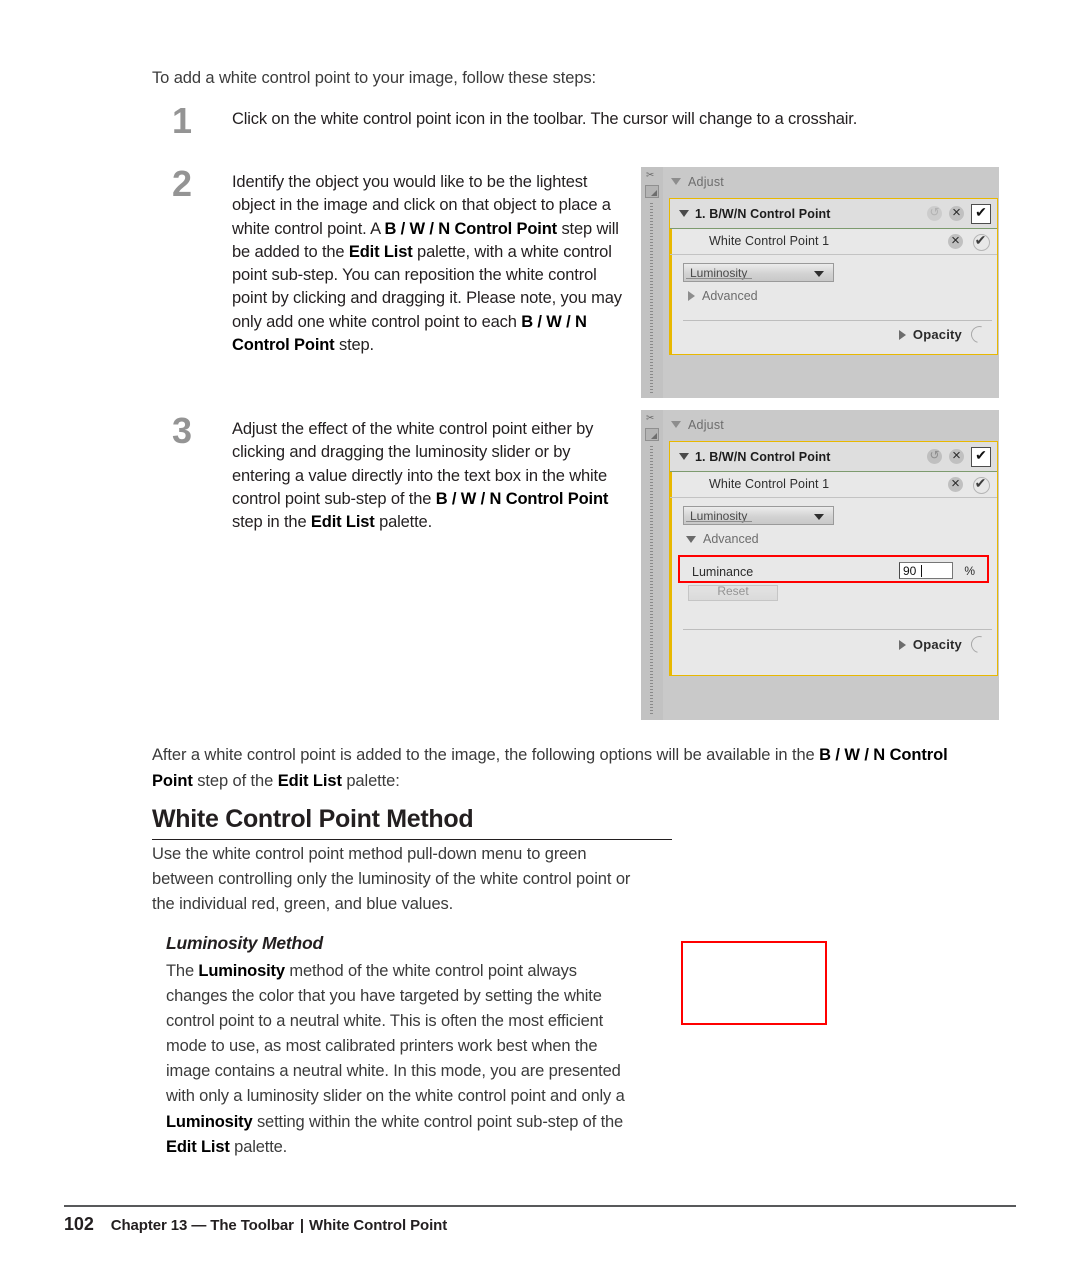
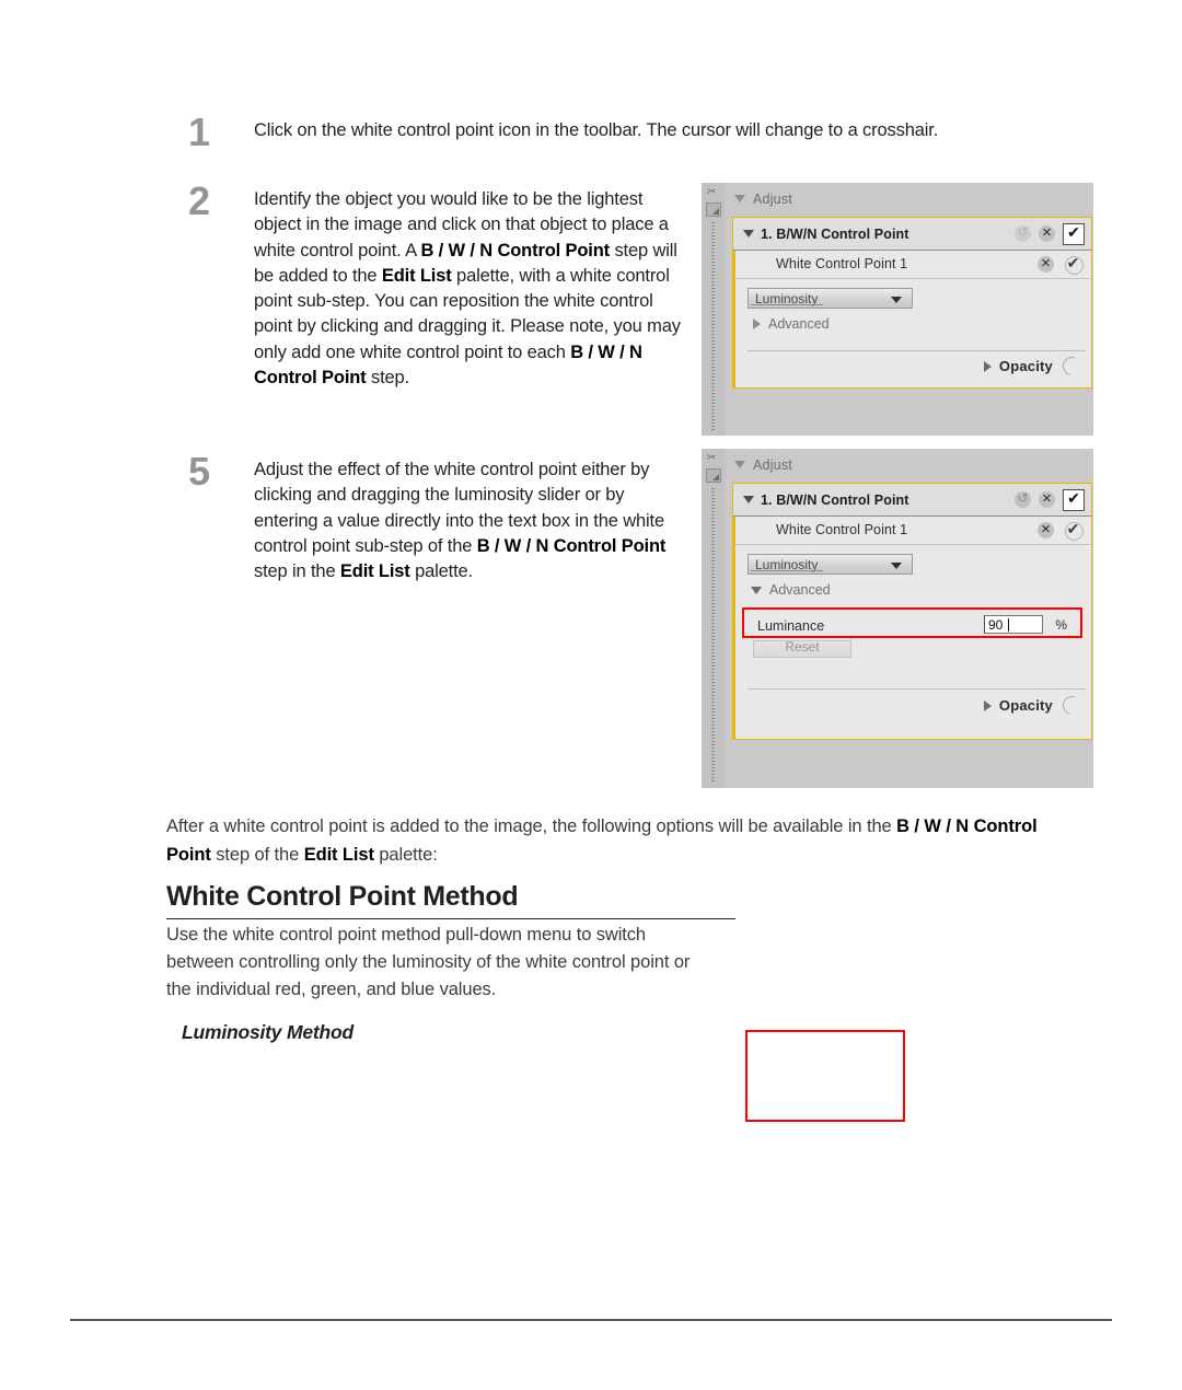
- To add a white control point to your image, follow these steps:
  1
  Click on the white control point icon in the toolbar. The cursor will change to a crosshair.
  2
  Identify the object you would like to be the lightest object in the image and click on that object to place a white control point. A B / W / N Control Point step will be added to the Edit List palette, with a white control point sub-step. You can reposition the white control point by clicking and dragging it. Please note, you may only add one white control point to each B / W / N Control Point step.
- 3
+ 5
  Adjust the effect of the white control point either by clicking and dragging the luminosity slider or by entering a value directly into the text box in the white control point sub-step of the B / W / N Control Point step in the Edit List palette.
  ✂
  Adjust
  1. B/W/N Control Point
  White Control Point 1
  Luminosity
  Advanced
  Opacity
  ✂
  Adjust
  1. B/W/N Control Point
  White Control Point 1
  Luminosity
  Advanced
  Luminance
  90
  %
  Reset
  Opacity
  After a white control point is added to the image, the following options will be available in the B / W / N Control Point step of the Edit List palette:
  White Control Point Method
- Use the white control point method pull-down menu to green between controlling only the luminosity of the white control point or the individual red, green, and blue values.
+ Use the white control point method pull-down menu to switch between controlling only the luminosity of the white control point or the individual red, green, and blue values.
  Luminosity Method
- The Luminosity method of the white control point always changes the color that you have targeted by setting the white control point to a neutral white. This is often the most efficient mode to use, as most calibrated printers work best when the image contains a neutral white. In this mode, you are presented with only a luminosity slider on the white control point and only a Luminosity setting within the white control point sub-step of the Edit List palette.
- 102 Chapter 13 — The Toolbar | White Control Point
